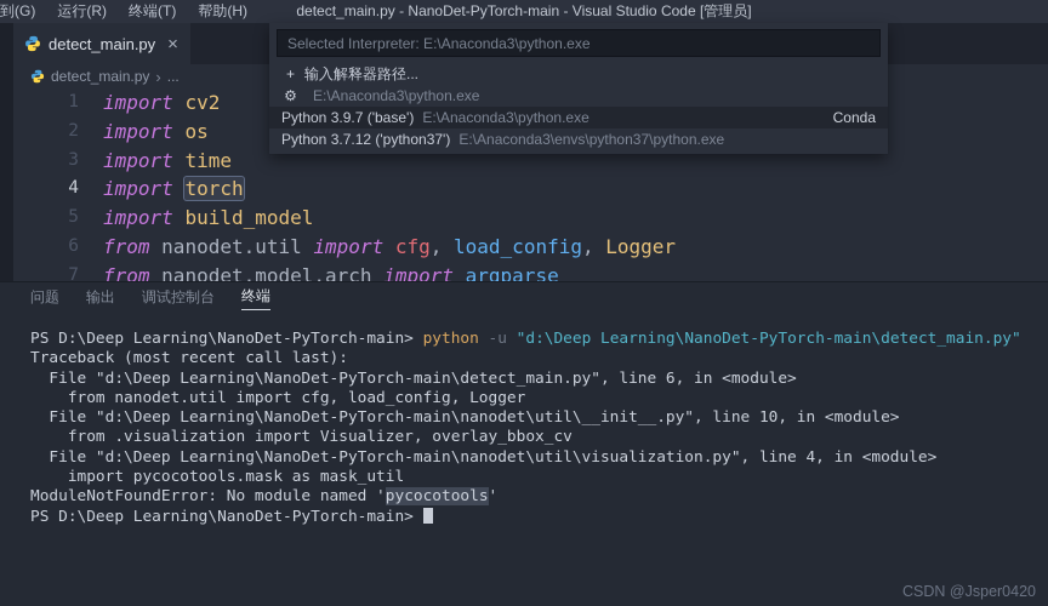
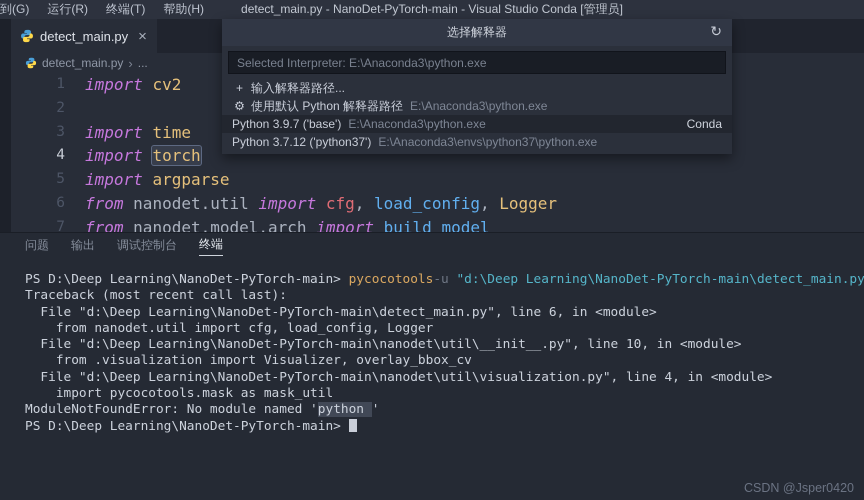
  到(G)
  运行(R)
  终端(T)
  帮助(H)
- detect_main.py - NanoDet-PyTorch-main - Visual Studio Code [管理员]
+ detect_main.py - NanoDet-PyTorch-main - Visual Studio Conda [管理员]
  detect_main.py
  ×
  detect_main.py
  ›
  ...
  1
  import cv2
  2
- import os
  3
  import time
  4
  import torch
  5
- import build_model
+ import argparse
  6
  from nanodet.util import cfg, load_config, Logger
  7
- from nanodet.model.arch import argparse
+ from nanodet.model.arch import build_model
  问题
  输出
  调试控制台
  终端
- PS D:\Deep Learning\NanoDet-PyTorch-main> python -u "d:\Deep Learning\NanoDet-PyTorch-main\detect_main.py"
+ PS D:\Deep Learning\NanoDet-PyTorch-main> pycocotools-u "d:\Deep Learning\NanoDet-PyTorch-main\detect_main.py
  Traceback (most recent call last):
  File "d:\Deep Learning\NanoDet-PyTorch-main\detect_main.py", line 6, in <module>
  from nanodet.util import cfg, load_config, Logger
  File "d:\Deep Learning\NanoDet-PyTorch-main\nanodet\util\__init__.py", line 10, in <module>
  from .visualization import Visualizer, overlay_bbox_cv
  File "d:\Deep Learning\NanoDet-PyTorch-main\nanodet\util\visualization.py", line 4, in <module>
  import pycocotools.mask as mask_util
- ModuleNotFoundError: No module named 'pycocotools'
+ ModuleNotFoundError: No module named 'python '
  PS D:\Deep Learning\NanoDet-PyTorch-main>
+ 选择解释器
+ ↻
  Selected Interpreter: E:\Anaconda3\python.exe
  +
  输入解释器路径...
  ⚙
+ 使用默认 Python 解释器路径
  E:\Anaconda3\python.exe
  Python 3.9.7 ('base')
  E:\Anaconda3\python.exe
  Conda
  Python 3.7.12 ('python37')
  E:\Anaconda3\envs\python37\python.exe
  CSDN @Jsper0420
